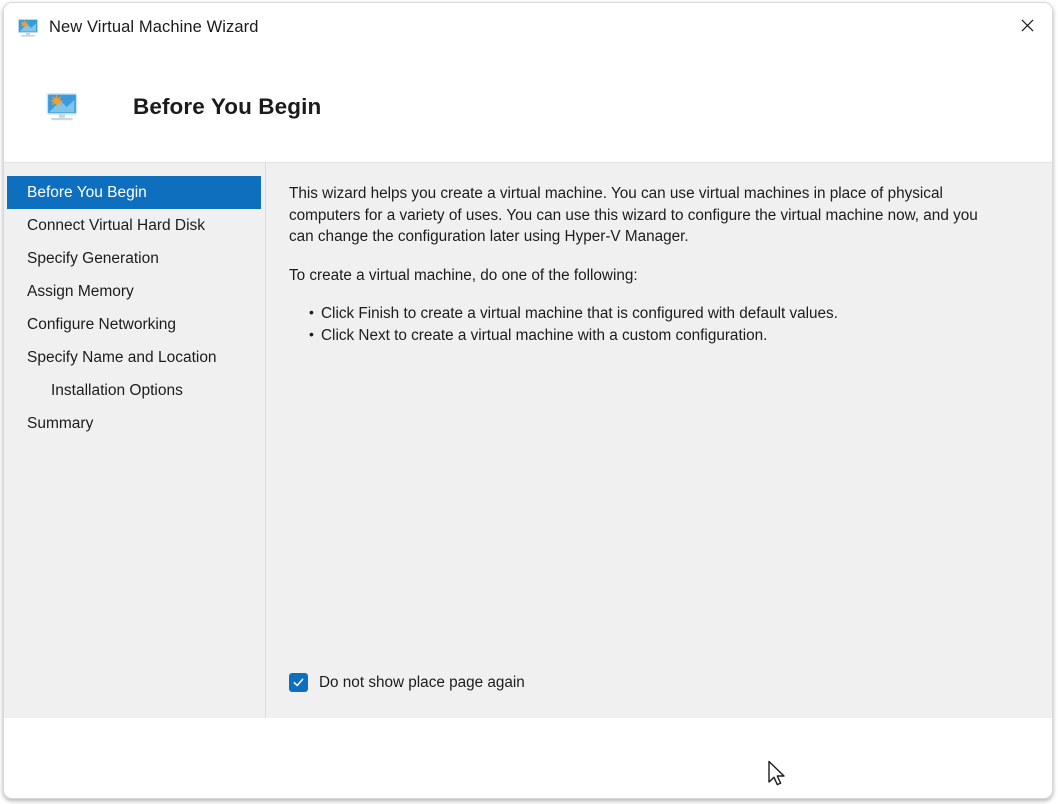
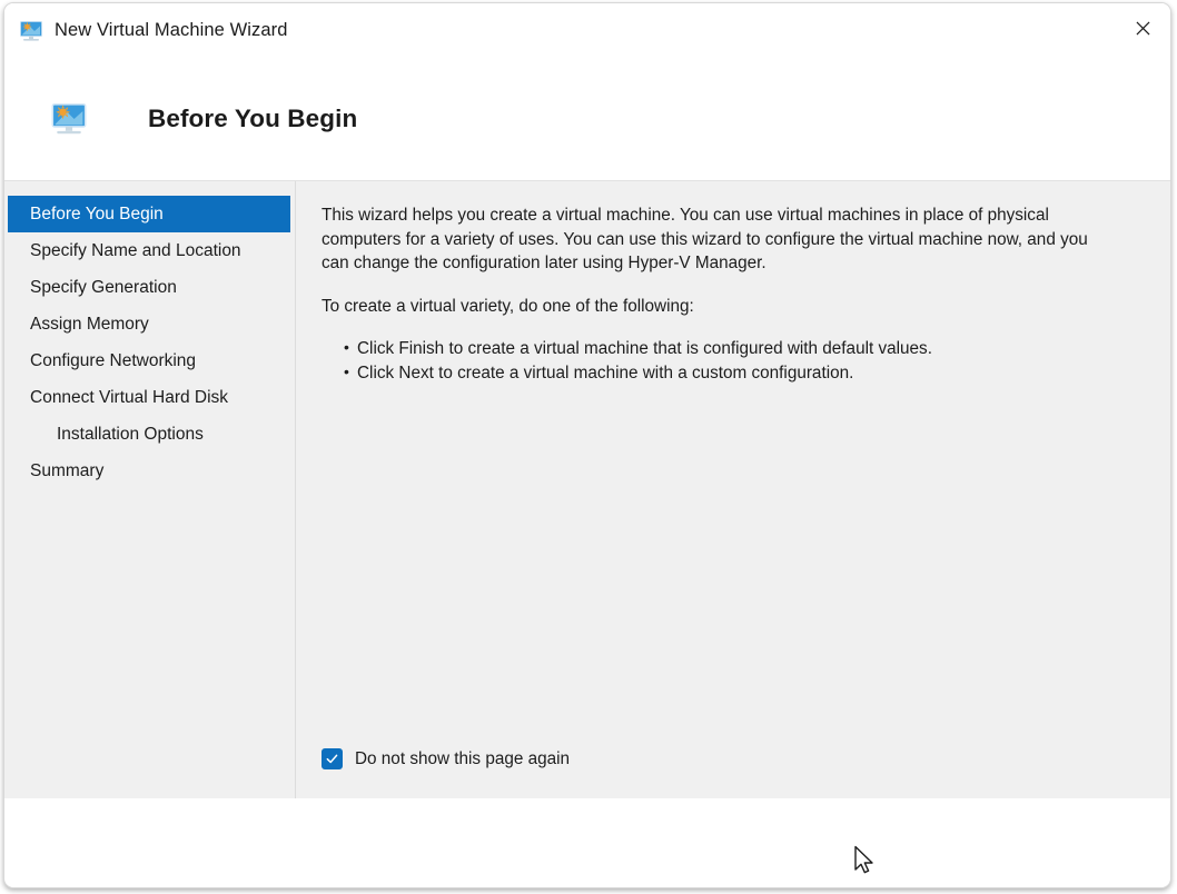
  New Virtual Machine Wizard
  Before You Begin
  Before You Begin
- Connect Virtual Hard Disk
+ Specify Name and Location
  Specify Generation
  Assign Memory
  Configure Networking
- Specify Name and Location
+ Connect Virtual Hard Disk
  Installation Options
  Summary
  This wizard helps you create a virtual machine. You can use virtual machines in place of physical computers for a variety of uses. You can use this wizard to configure the virtual machine now, and you can change the configuration later using Hyper-V Manager.
- To create a virtual machine, do one of the following:
+ To create a virtual variety, do one of the following:
  Click Finish to create a virtual machine that is configured with default values.
  Click Next to create a virtual machine with a custom configuration.
- Do not show place page again
+ Do not show this page again
